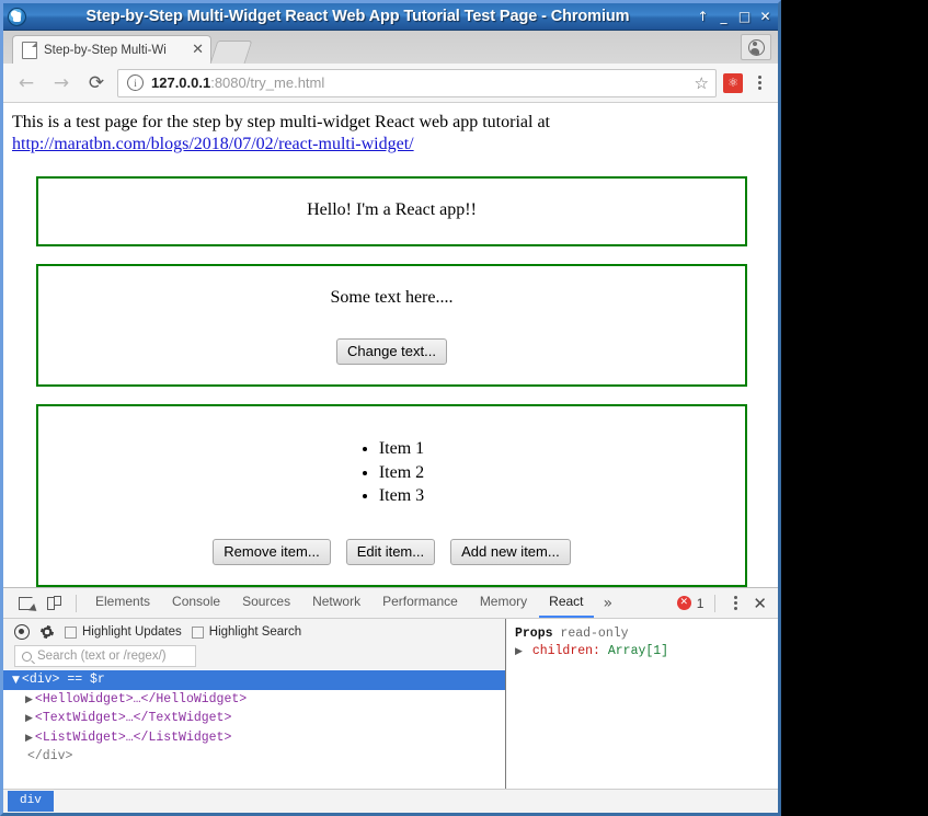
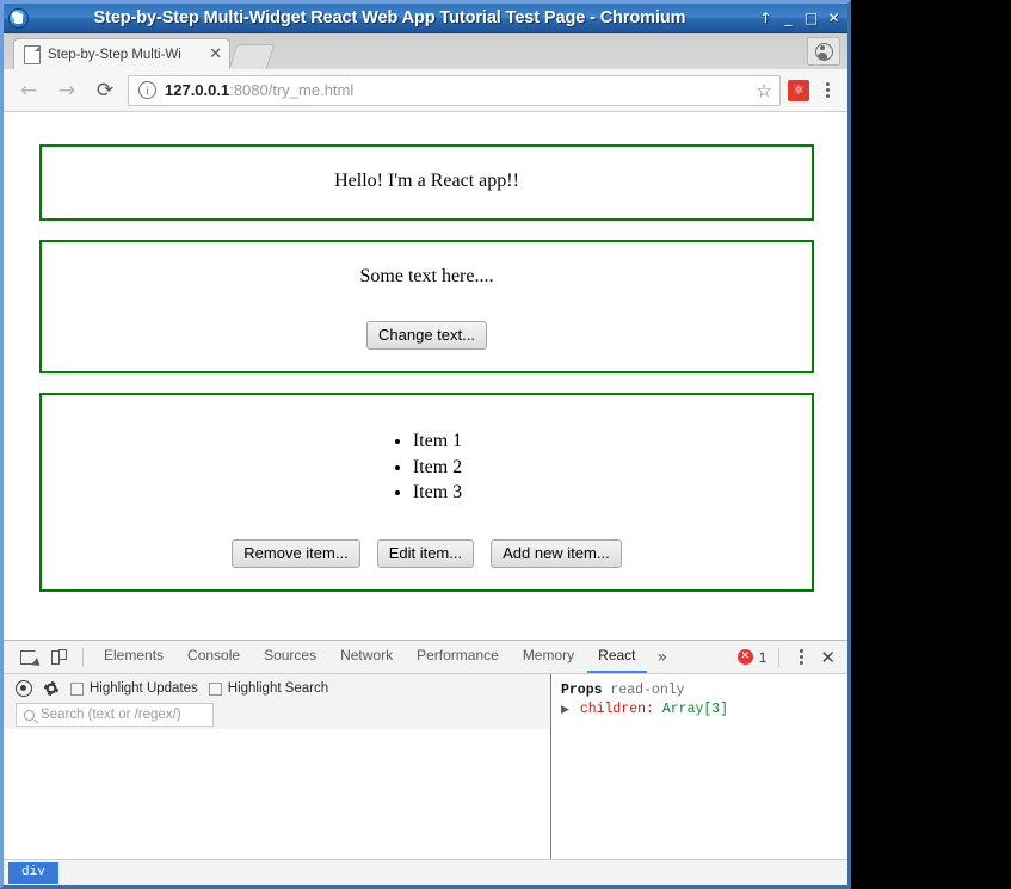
  Step-by-Step Multi-Widget React Web App Tutorial Test Page - Chromium
  ↑
  _
  □
  ✕
  Step-by-Step Multi-Wi
  ✕
  ←
  →
  ⟳
  i
  127.0.0.1:8080/try_me.html
  ☆
  ⚛
- This is a test page for the step by step multi-widget React web app tutorial at
- http://maratbn.com/blogs/2018/07/02/react-multi-widget/
  Hello! I'm a React app!!
  Some text here....
  Change text...
  Item 1
  Item 2
  Item 3
  Remove item...
  Edit item...
  Add new item...
  Elements
  Console
  Sources
  Network
  Performance
  Memory
  React
  »
  ✕
  1
  ✕
  Highlight Updates
  Highlight Search
  Search (text or /regex/)
- ▼ <div> == $r
- ▶ <HelloWidget>…</HelloWidget>
- ▶ <TextWidget>…</TextWidget>
- ▶ <ListWidget>…</ListWidget>
- </div>
  Props read-only
- ▶ children: Array[1]
+ ▶ children: Array[3]
  div
